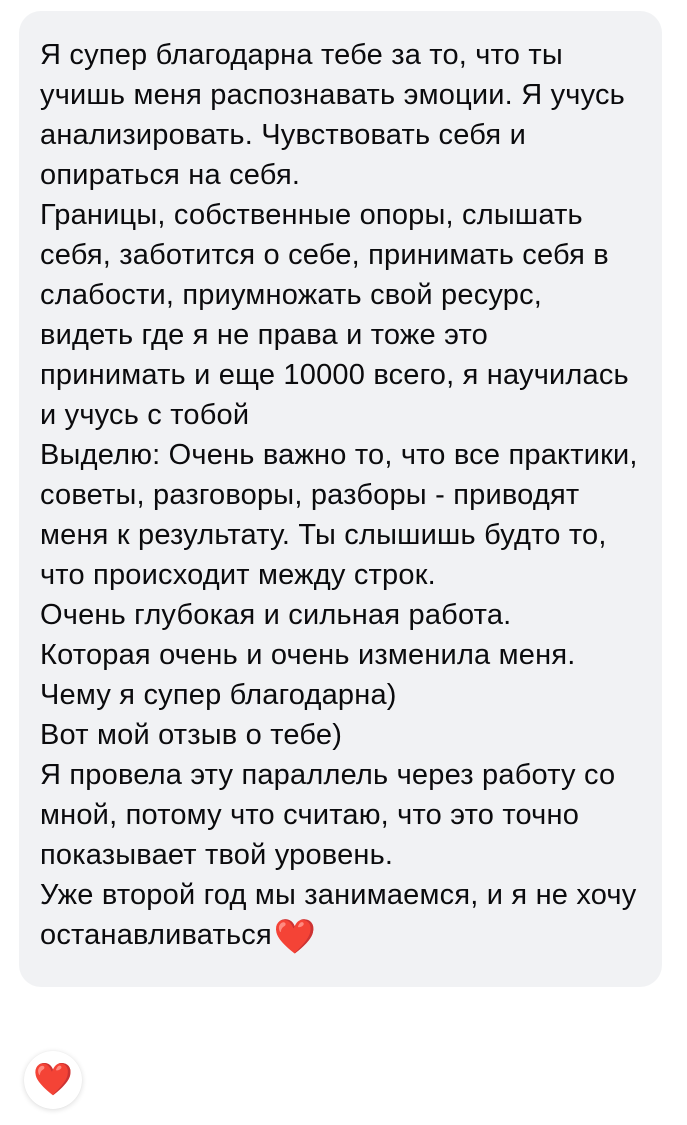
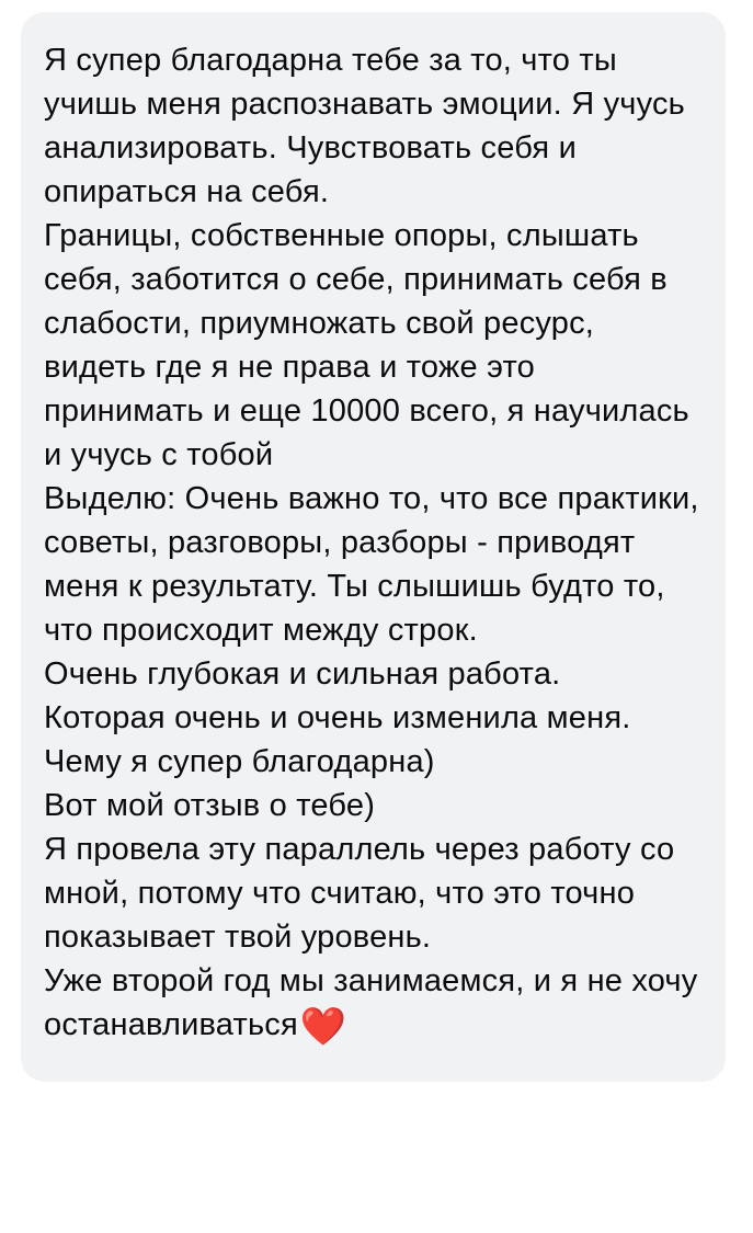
  Я супер благодарна тебе за то, что ты учишь меня распознавать эмоции. Я учусь анализировать. Чувствовать себя и опираться на себя.
  Границы, собственные опоры, слышать себя, заботится о себе, принимать себя в слабости, приумножать свой ресурс, видеть где я не права и тоже это принимать и еще 10000 всего, я научилась и учусь с тобой
  Выделю: Очень важно то, что все практики, советы, разговоры, разборы - приводят меня к результату. Ты слышишь будто то, что происходит между строк.
  Очень глубокая и сильная работа.
  Которая очень и очень изменила меня.
  Чему я супер благодарна)
  Вот мой отзыв о тебе)
  Я провела эту параллель через работу со мной, потому что считаю, что это точно показывает твой уровень.
  Уже второй год мы занимаемся, и я не хочу останавливаться❤️
- ❤️
